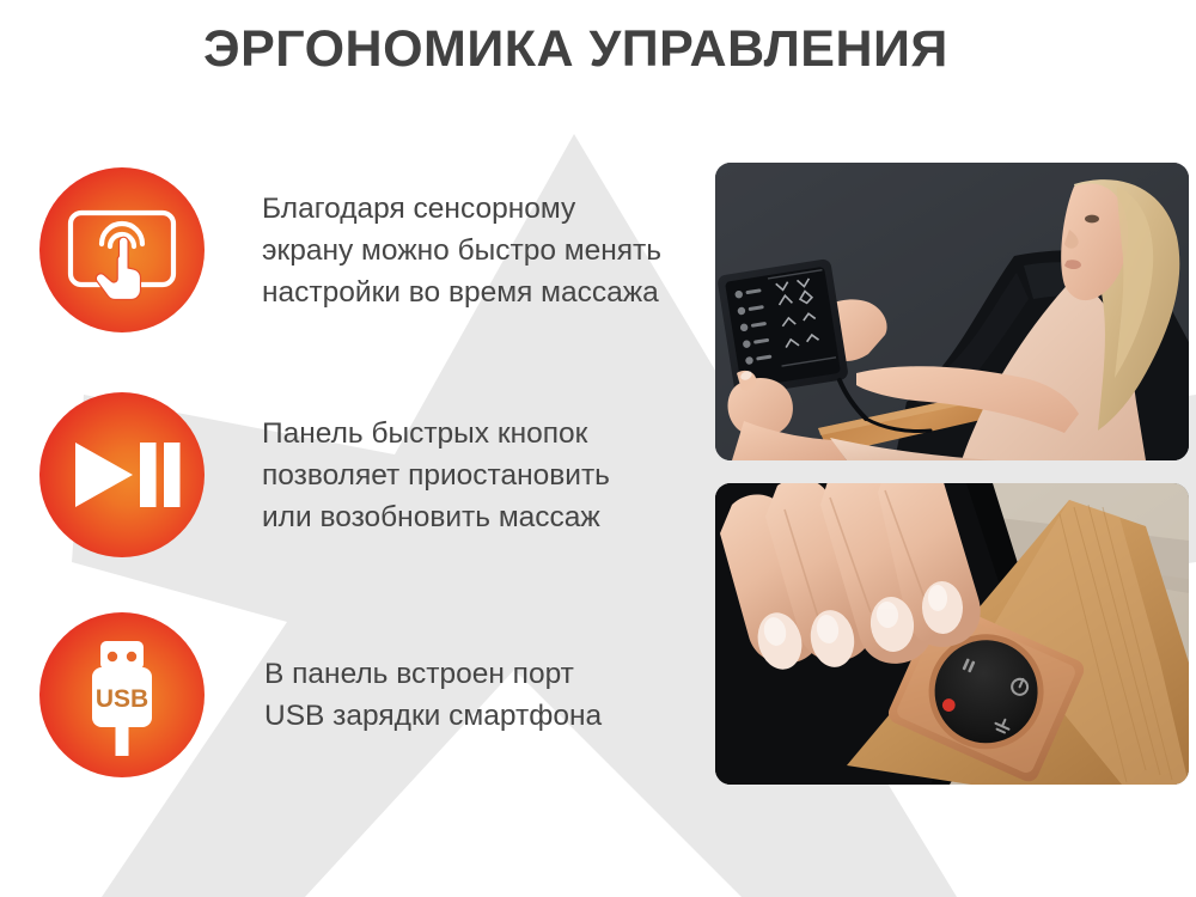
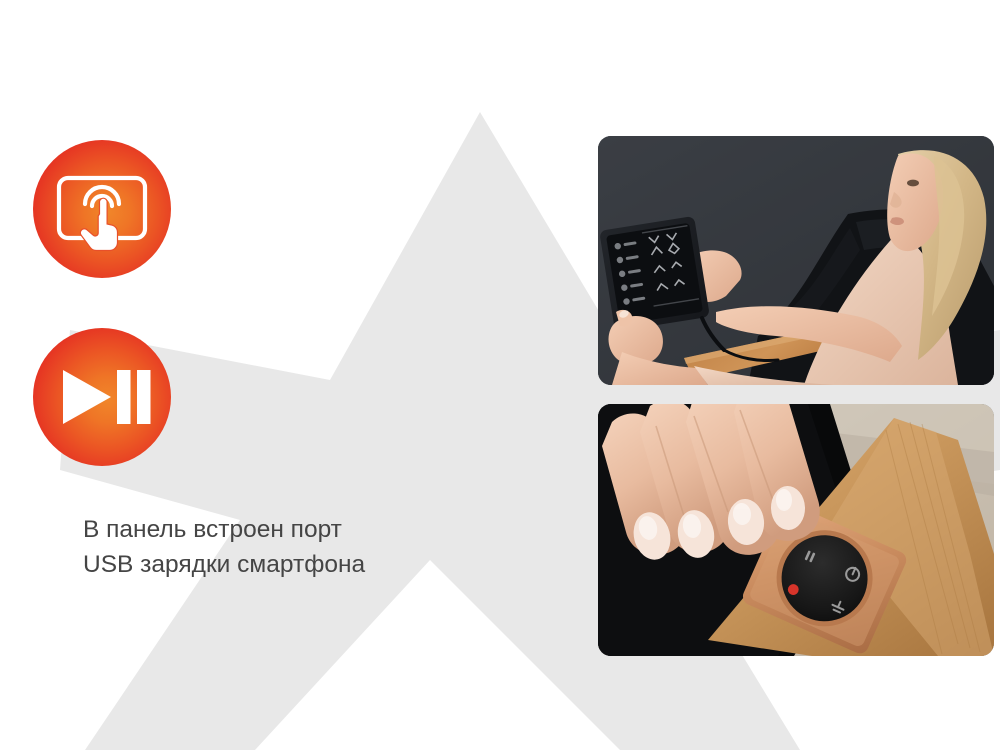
- ЭРГОНОМИКА УПРАВЛЕНИЯ
- Благодаря сенсорному
- экрану можно быстро менять
- настройки во время массажа
- Панель быстрых кнопок
- позволяет приостановить
- или возобновить массаж
- USB
  В панель встроен порт
  USB зарядки смартфона
